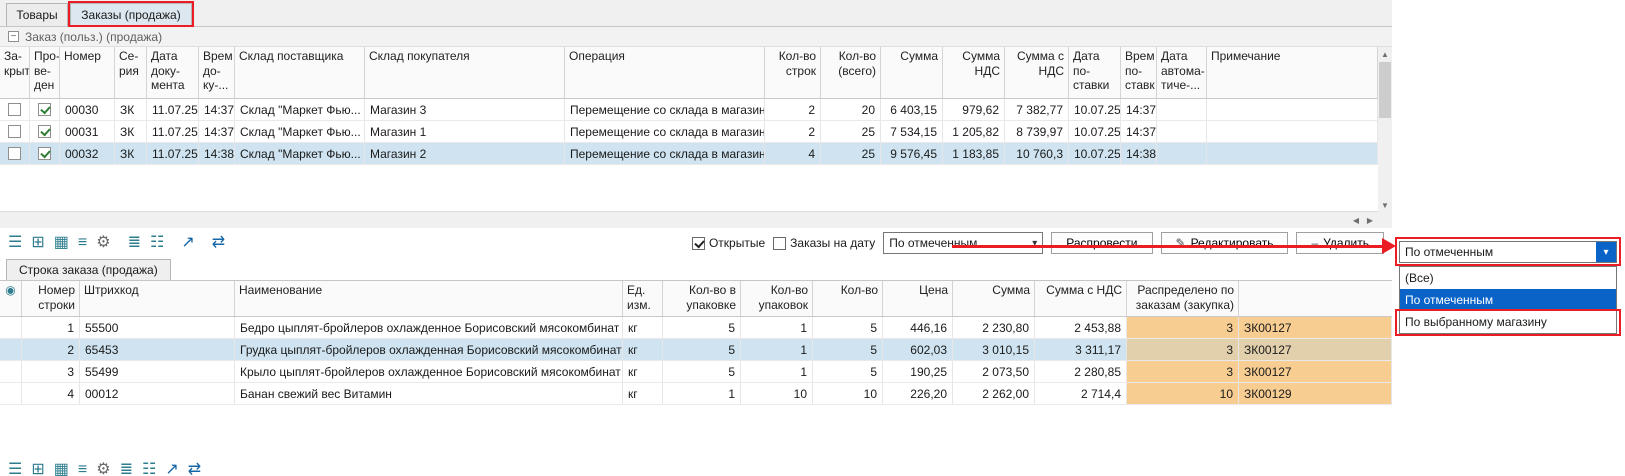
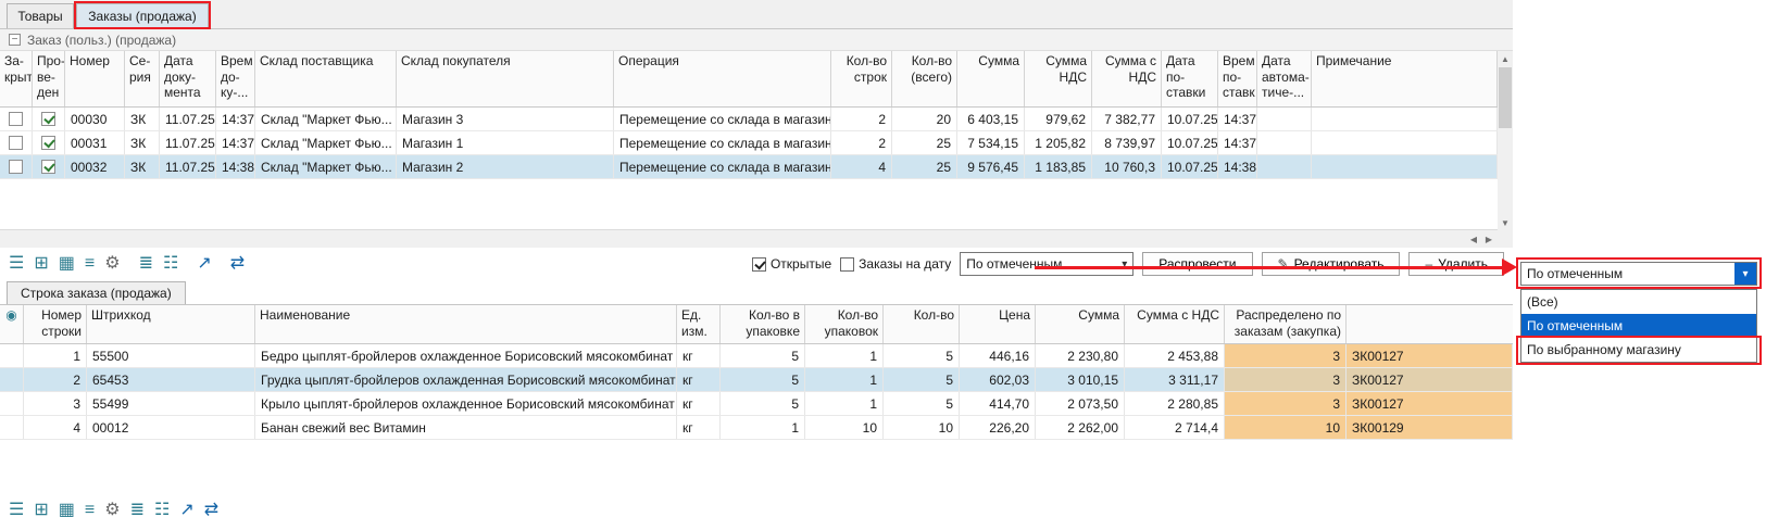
  Товары
  Заказы (продажа)
  −
  Заказ (польз.) (продажа)
  За-
  крыт
  Про-
  ве-
  ден
  Номер
  Се-
  рия
  Дата
  доку-
  мента
  Врем
  до-
  ку-...
  Склад поставщика
  Склад покупателя
  Операция
  Кол-во
  строк
  Кол-во
  (всего)
  Сумма
  Сумма
  НДС
  Сумма с
  НДС
  Дата
  по-
  ставки
  Врем
  по-
  ставк
  Дата
  автома-
  тиче-...
  Примечание
  00030
  ЗК
  11.07.25
  14:37
  Склад "Маркет Фью...
  Магазин 3
  Перемещение со склада в магазин
  2
  20
  6 403,15
  979,62
  7 382,77
  10.07.25
  14:37
  00031
  ЗК
  11.07.25
  14:37
  Склад "Маркет Фью...
  Магазин 1
  Перемещение со склада в магазин
  2
  25
  7 534,15
  1 205,82
  8 739,97
  10.07.25
  14:37
  00032
  ЗК
  11.07.25
  14:38
  Склад "Маркет Фью...
  Магазин 2
  Перемещение со склада в магазин
  4
  25
  9 576,45
  1 183,85
  10 760,3
  10.07.25
  14:38
  ▲
  ▼
  ◀
  ▶
  ☰
  ⊞
  ▦
  ≡
  ⚙
  ≣
  ☷
  ↗
  ⇄
  Открытые
  Заказы на дату
  По отмеченным
  ▾
  Распровести
  ✎
  Редактировать
  –
  Удалить
  Строка заказа (продажа)
  ◉
  Номер
  строки
  Штрихкод
  Наименование
  Ед.
  изм.
  Кол-во в
  упаковке
  Кол-во
  упаковок
  Кол-во
  Цена
  Сумма
  Сумма с НДС
  Распределено по
  заказам (закупка)
  1
  55500
  Бедро цыплят-бройлеров охлажденное Борисовский мясокомбинат
  кг
  5
  1
  5
  446,16
  2 230,80
  2 453,88
  3
  ЗК00127
  2
  65453
  Грудка цыплят-бройлеров охлажденная Борисовский мясокомбинат
  кг
  5
  1
  5
  602,03
  3 010,15
  3 311,17
  3
  ЗК00127
  3
  55499
  Крыло цыплят-бройлеров охлажденное Борисовский мясокомбинат
  кг
  5
  1
  5
- 190,25
+ 414,70
  2 073,50
  2 280,85
  3
  ЗК00127
  4
  00012
  Банан свежий вес Витамин
  кг
  1
  10
  10
  226,20
  2 262,00
  2 714,4
  10
  ЗК00129
  ☰
  ⊞
  ▦
  ≡
  ⚙
  ≣
  ☷
  ↗
  ⇄
  По отмеченным
  ▾
  (Все)
  По отмеченным
  По выбранному магазину
